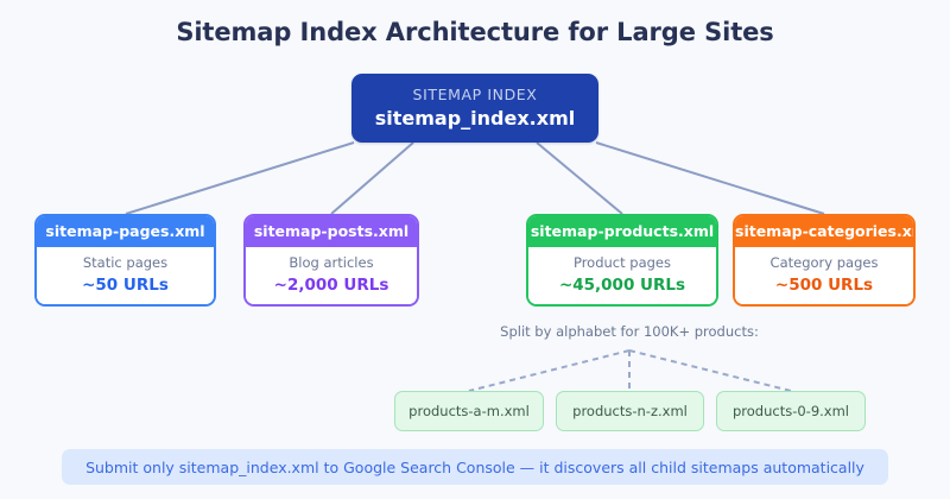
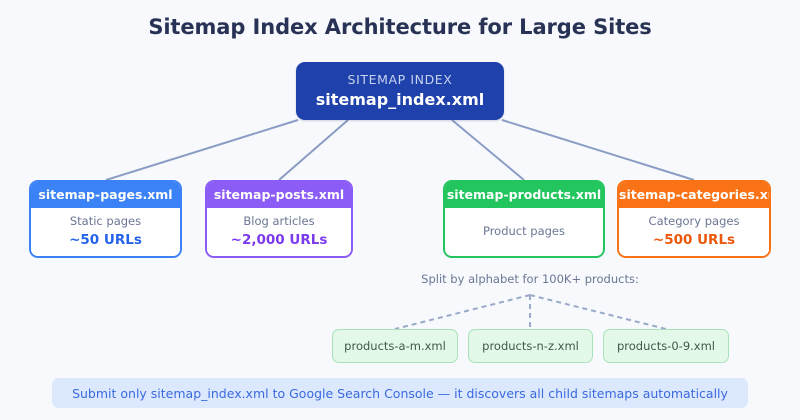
  Sitemap Index Architecture for Large Sites
  SITEMAP INDEX
  sitemap_index.xml
  sitemap-pages.xml
  Static pages
  ~50 URLs
  sitemap-posts.xml
  Blog articles
  ~2,000 URLs
  sitemap-products.xml
  Product pages
- ~45,000 URLs
  sitemap-categories.x
  Category pages
  ~500 URLs
  Split by alphabet for 100K+ products:
  products-a-m.xml
  products-n-z.xml
  products-0-9.xml
  Submit only sitemap_index.xml to Google Search Console — it discovers all child sitemaps automatically
